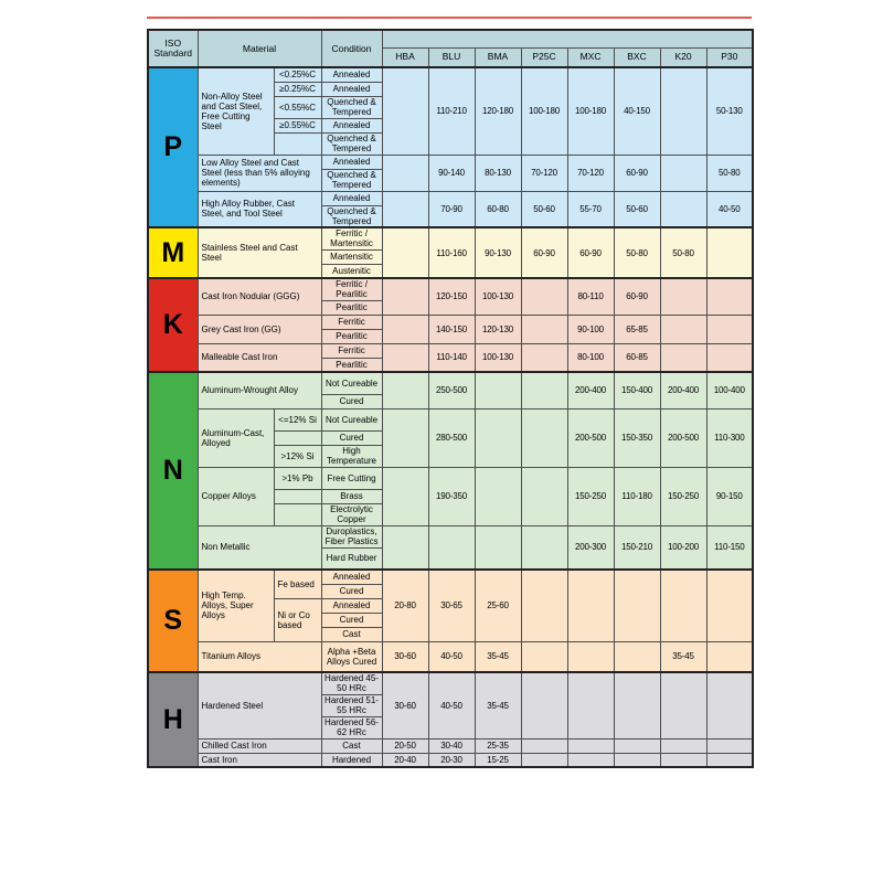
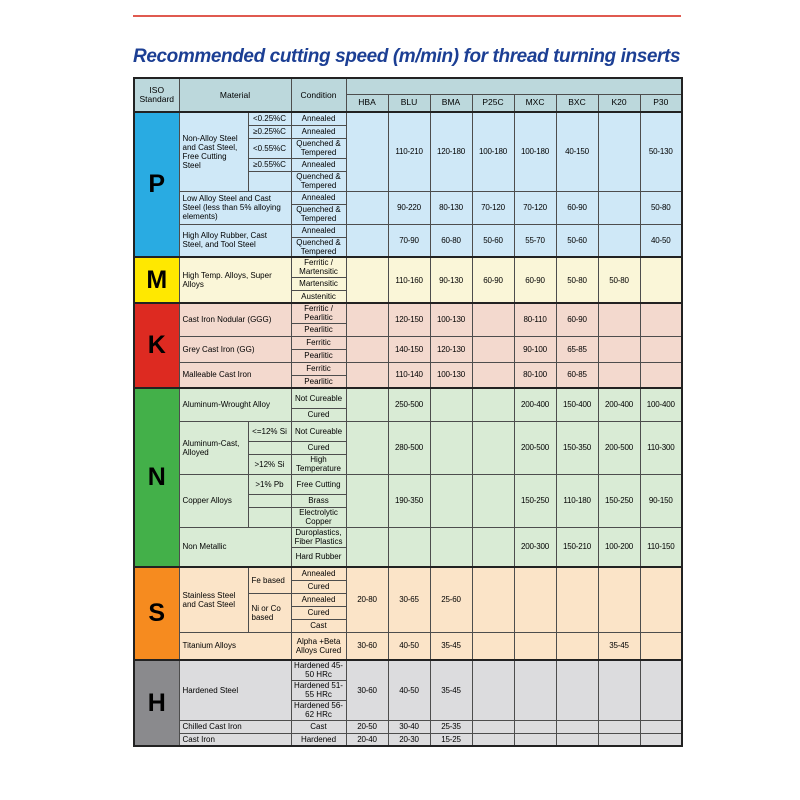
+ Recommended cutting speed (m/min) for thread turning inserts
  ISO Standard	Material	Condition
  HBA	BLU	BMA	P25C	MXC	BXC	K20	P30
  P	Non-Alloy Steel and Cast Steel, Free Cutting Steel	<0.25%C	Annealed		110-210	120-180	100-180	100-180	40-150		50-130
  ≥0.25%C	Annealed
  <0.55%C	Quenched & Tempered
  ≥0.55%C	Annealed
  	Quenched & Tempered
- Low Alloy Steel and Cast Steel (less than 5% alloying elements)	Annealed		90-140	80-130	70-120	70-120	60-90		50-80
+ Low Alloy Steel and Cast Steel (less than 5% alloying elements)	Annealed		90-220	80-130	70-120	70-120	60-90		50-80
  Quenched & Tempered
  High Alloy Rubber, Cast Steel, and Tool Steel	Annealed		70-90	60-80	50-60	55-70	50-60		40-50
  Quenched & Tempered
- M	Stainless Steel and Cast Steel	Ferritic / Martensitic		110-160	90-130	60-90	60-90	50-80	50-80
+ M	High Temp. Alloys, Super Alloys	Ferritic / Martensitic		110-160	90-130	60-90	60-90	50-80	50-80
  Martensitic
  Austenitic
  K	Cast Iron Nodular (GGG)	Ferritic / Pearlitic		120-150	100-130		80-110	60-90
  Pearlitic
  Grey Cast Iron (GG)	Ferritic		140-150	120-130		90-100	65-85
  Pearlitic
  Malleable Cast Iron	Ferritic		110-140	100-130		80-100	60-85
  Pearlitic
  N	Aluminum-Wrought Alloy	Not Cureable		250-500			200-400	150-400	200-400	100-400
  Cured
  Aluminum-Cast, Alloyed	<=12% Si	Not Cureable		280-500			200-500	150-350	200-500	110-300
  	Cured
  >12% Si	High Temperature
  Copper Alloys	>1% Pb	Free Cutting		190-350			150-250	110-180	150-250	90-150
  	Brass
  	Electrolytic Copper
  Non Metallic	Duroplastics, Fiber Plastics					200-300	150-210	100-200	110-150
  Hard Rubber
- S	High Temp. Alloys, Super Alloys	Fe based	Annealed	20-80	30-65	25-60
+ S	Stainless Steel and Cast Steel	Fe based	Annealed	20-80	30-65	25-60
  Cured
  Ni or Co based	Annealed
  Cured
  Cast
  Titanium Alloys	Alpha +Beta Alloys Cured	30-60	40-50	35-45				35-45
  H	Hardened Steel	Hardened 45-50 HRc	30-60	40-50	35-45
  Hardened 51-55 HRc
  Hardened 56-62 HRc
  Chilled Cast Iron	Cast	20-50	30-40	25-35
  Cast Iron	Hardened	20-40	20-30	15-25
